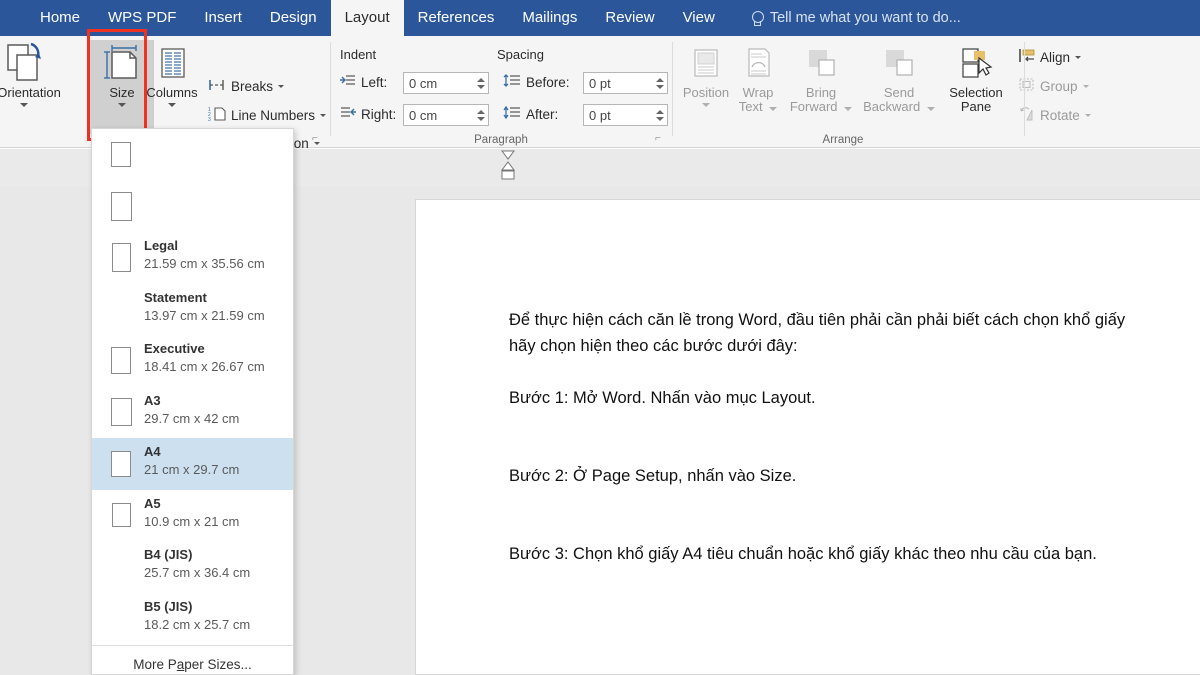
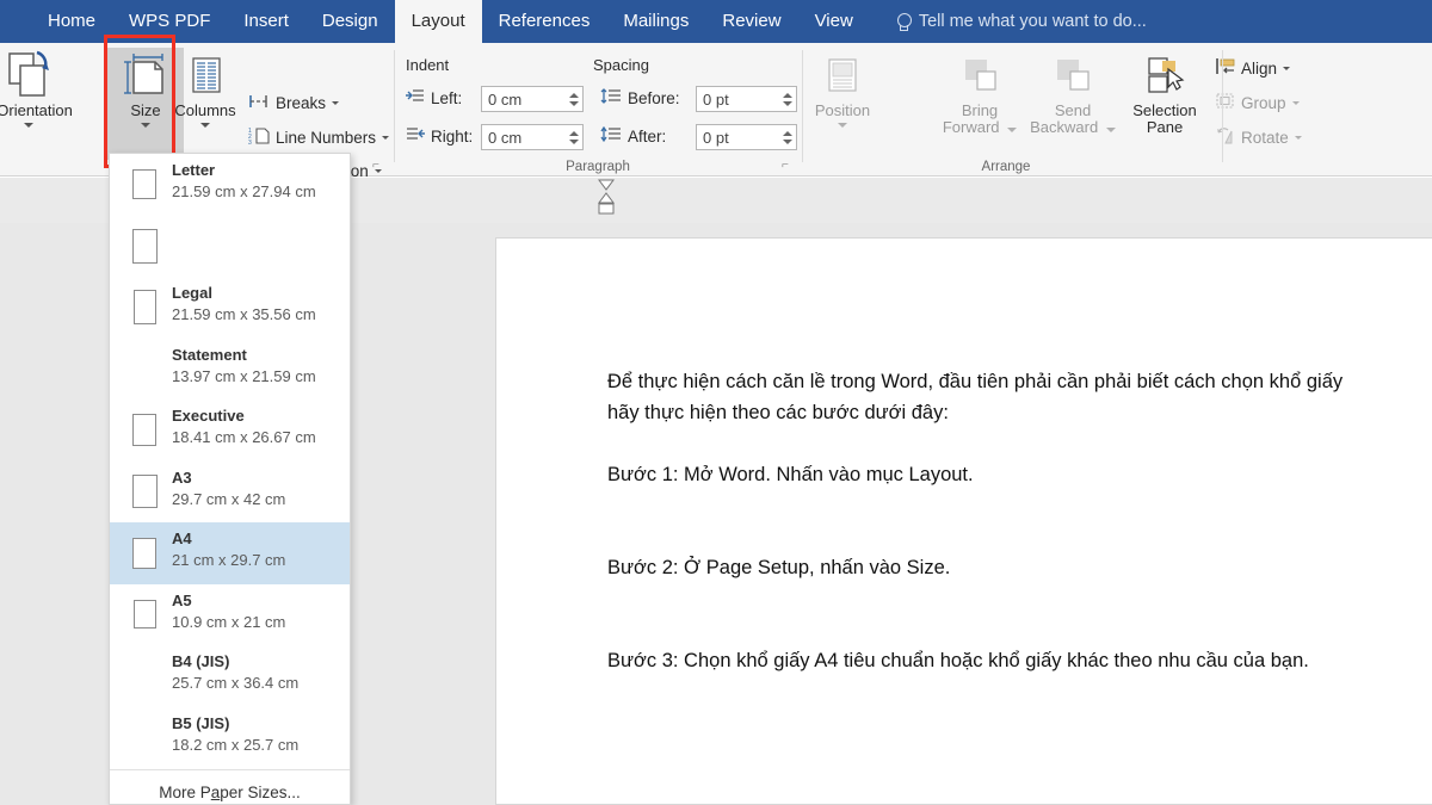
  Home
  WPS PDF
  Insert
  Design
  Layout
  References
  Mailings
  Review
  View
  Tell me what you want to do...
  Orientation
  Size
  Columns
  Breaks
  Line Numbers
  ⌐
  Indent
  Spacing
  Left:
  0 cm
  Right:
  0 cm
  Before:
  0 pt
  After:
  0 pt
  Paragraph
  ⌐
  Position
- Wrap
- Text
  Bring
  Forward
  Send
  Backward
  Selection
  Pane
  Align
  Group
  Rotate
  Arrange
  Để thực hiện cách căn lề trong Word, đầu tiên phải cần phải biết cách chọn khổ giấy
- hãy chọn hiện theo các bước dưới đây:
+ hãy thực hiện theo các bước dưới đây:
  Bước 1: Mở Word. Nhấn vào mục Layout.
  Bước 2: Ở Page Setup, nhấn vào Size.
  Bước 3: Chọn khổ giấy A4 tiêu chuẩn hoặc khổ giấy khác theo nhu cầu của bạn.
+ Letter
+ 21.59 cm x 27.94 cm
  Legal
  21.59 cm x 35.56 cm
  Statement
  13.97 cm x 21.59 cm
  Executive
  18.41 cm x 26.67 cm
  A3
  29.7 cm x 42 cm
  A4
  21 cm x 29.7 cm
  A5
  10.9 cm x 21 cm
  B4 (JIS)
  25.7 cm x 36.4 cm
  B5 (JIS)
  18.2 cm x 25.7 cm
  More P
  a
  per Sizes...
